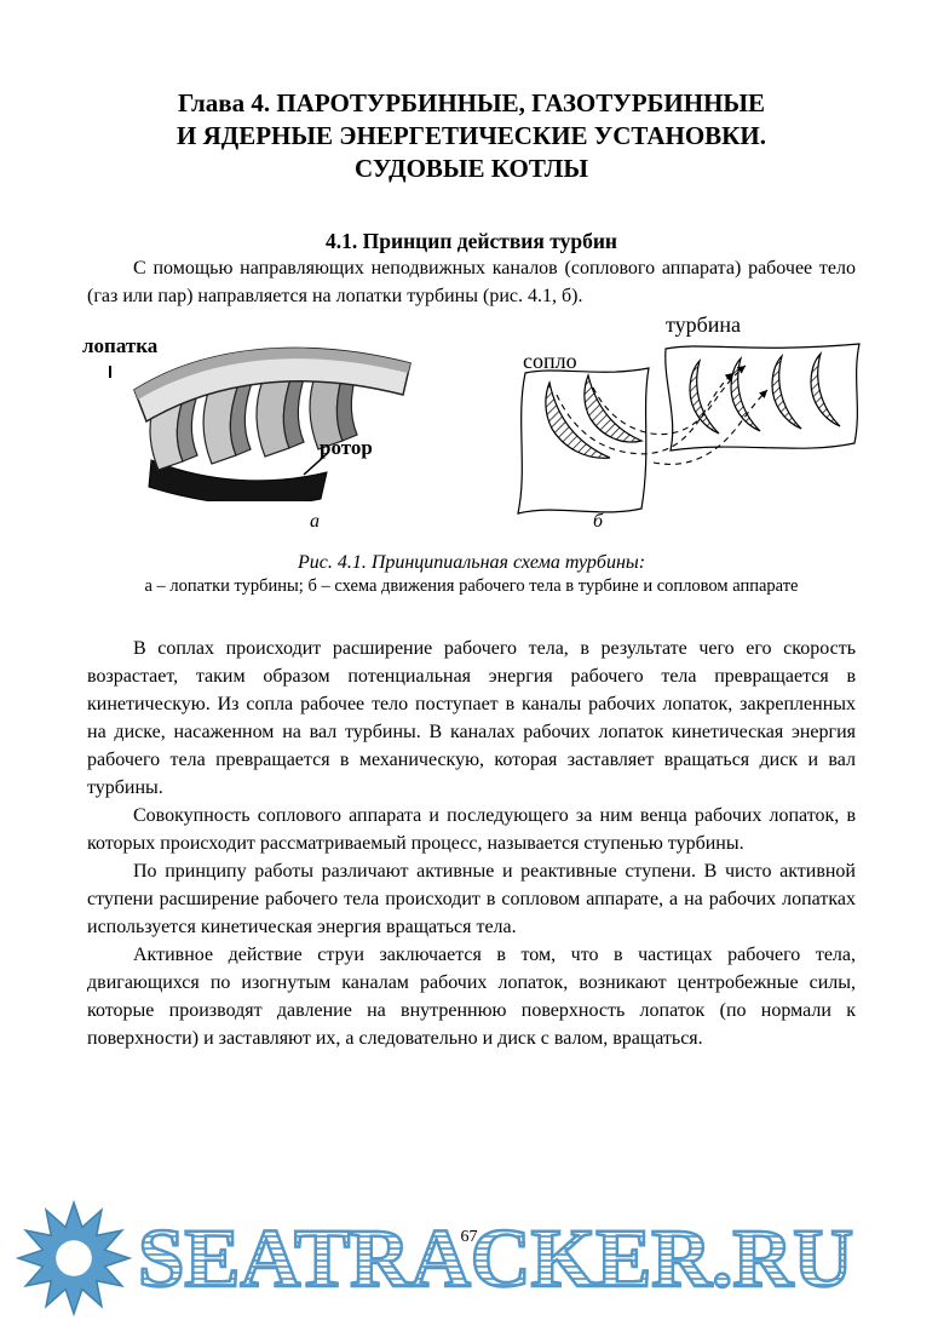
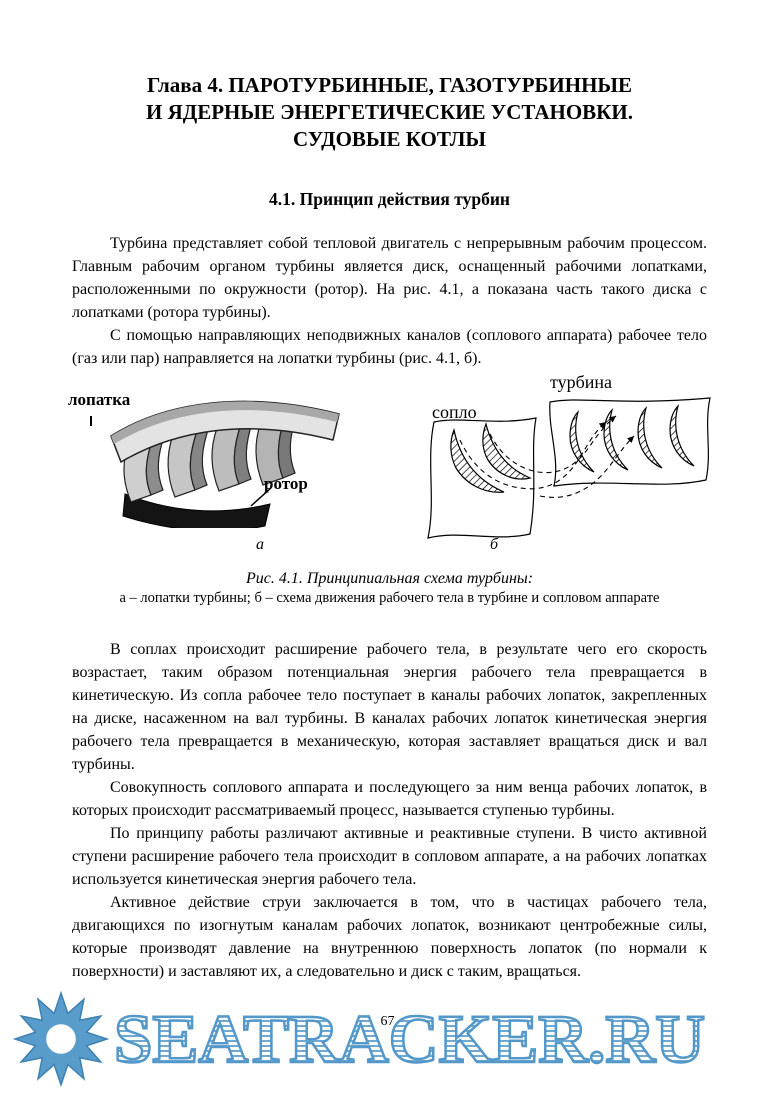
  Глава 4. ПАРОТУРБИННЫЕ, ГАЗОТУРБИННЫЕ
  И ЯДЕРНЫЕ ЭНЕРГЕТИЧЕСКИЕ УСТАНОВКИ.
  СУДОВЫЕ КОТЛЫ
  4.1. Принцип действия турбин
+ Турбина представляет собой тепловой двигатель с непрерывным рабочим процессом. Главным рабочим органом турбины является диск, оснащенный рабочими лопатками, расположенными по окружности (ротор). На рис. 4.1, а показана часть такого диска с лопатками (ротора турбины).
  С помощью направляющих неподвижных каналов (соплового аппарата) рабочее тело (газ или пар) направляется на лопатки турбины (рис. 4.1, б).
  лопатка
  ротор
  турбина
  сопло
  а
  б
  Рис. 4.1. Принципиальная схема турбины:
  а – лопатки турбины; б – схема движения рабочего тела в турбине и сопловом аппарате
  В соплах происходит расширение рабочего тела, в результате чего его скорость возрастает, таким образом потенциальная энергия рабочего тела превращается в кинетическую. Из сопла рабочее тело поступает в каналы рабочих лопаток, закрепленных на диске, насаженном на вал турбины. В каналах рабочих лопаток кинетическая энергия рабочего тела превращается в механическую, которая заставляет вращаться диск и вал турбины.
  Совокупность соплового аппарата и последующего за ним венца рабочих лопаток, в которых происходит рассматриваемый процесс, называется ступенью турбины.
- По принципу работы различают активные и реактивные ступени. В чисто активной ступени расширение рабочего тела происходит в сопловом аппарате, а на рабочих лопатках используется кинетическая энергия вращаться тела.
+ По принципу работы различают активные и реактивные ступени. В чисто активной ступени расширение рабочего тела происходит в сопловом аппарате, а на рабочих лопатках используется кинетическая энергия рабочего тела.
- Активное действие струи заключается в том, что в частицах рабочего тела, двигающихся по изогнутым каналам рабочих лопаток, возникают центробежные силы, которые производят давление на внутреннюю поверхность лопаток (по нормали к поверхности) и заставляют их, а следовательно и диск с валом, вращаться.
+ Активное действие струи заключается в том, что в частицах рабочего тела, двигающихся по изогнутым каналам рабочих лопаток, возникают центробежные силы, которые производят давление на внутреннюю поверхность лопаток (по нормали к поверхности) и заставляют их, а следовательно и диск с таким, вращаться.
  SEATRACKER.RU
